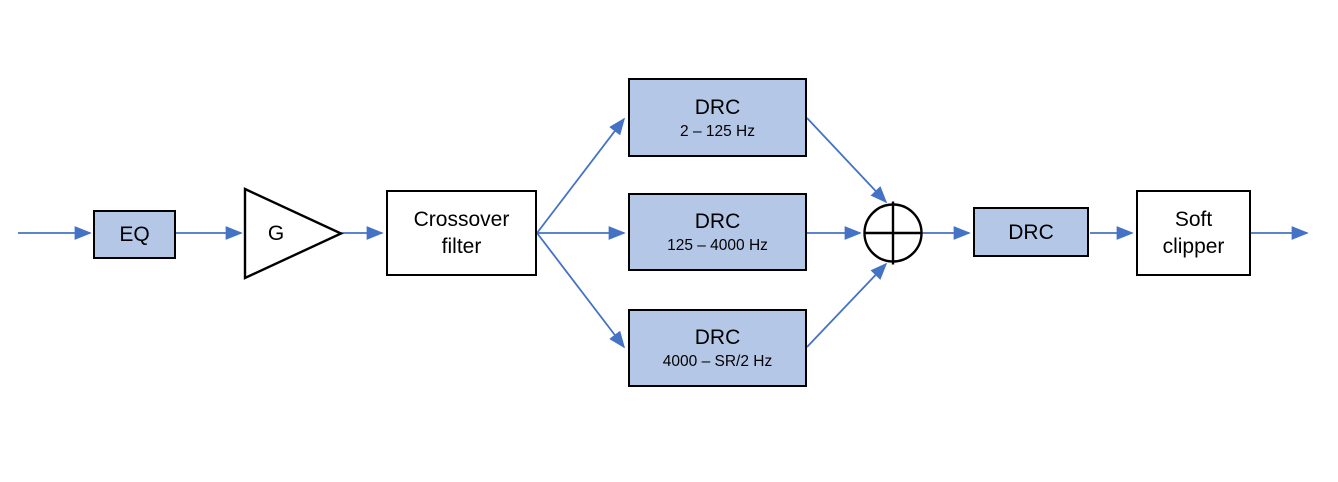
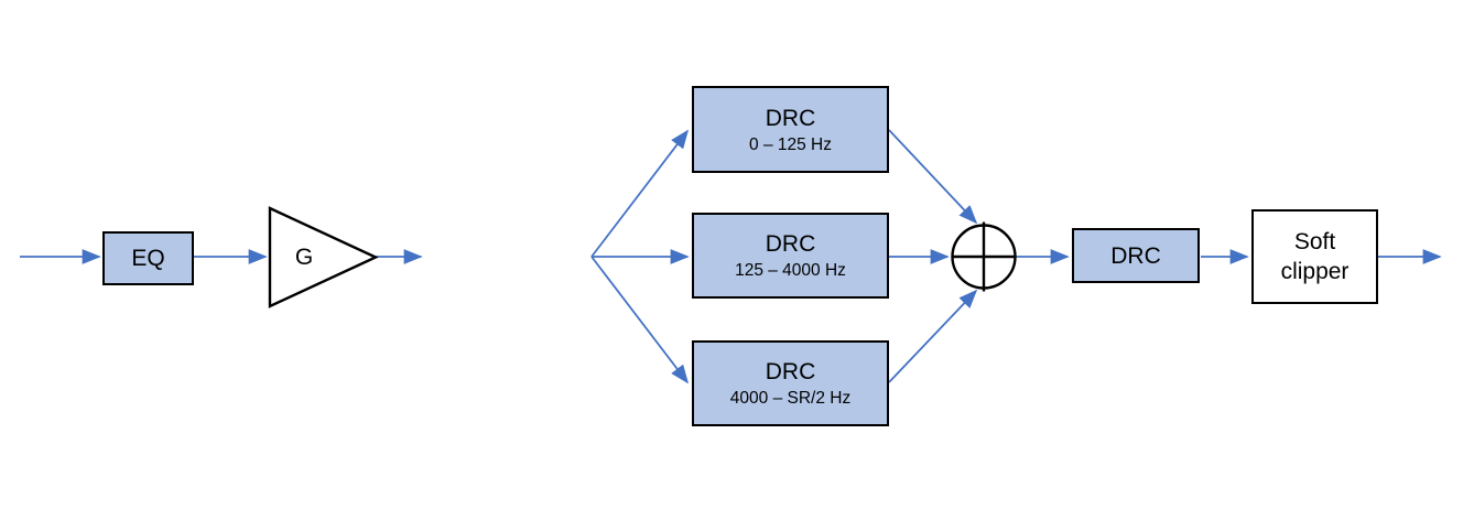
  EQ
  G
- Crossover
- filter
  DRC
- 2 – 125 Hz
+ 0 – 125 Hz
  DRC
  125 – 4000 Hz
  DRC
  4000 – SR/2 Hz
  DRC
  Soft
  clipper
